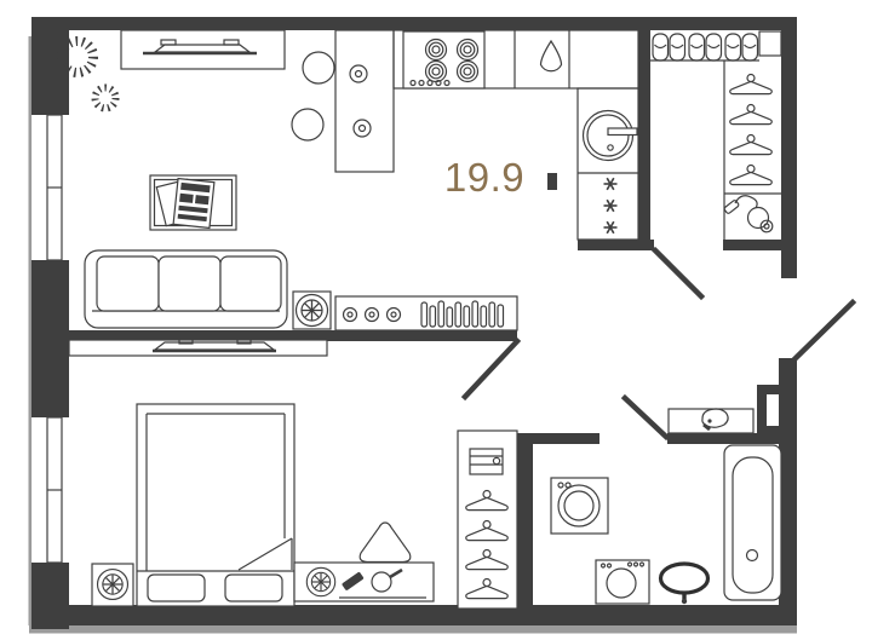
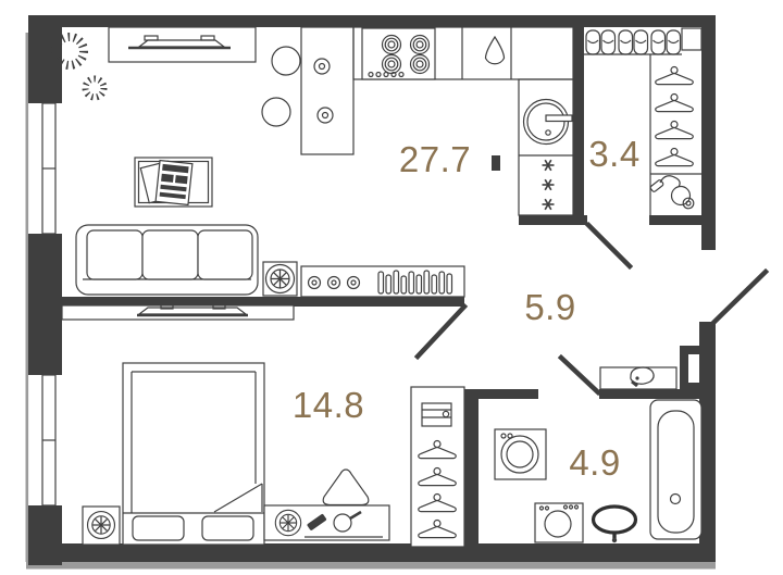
- 19.9
+ 27.7
+ 3.4
+ 5.9
+ 14.8
+ 4.9
